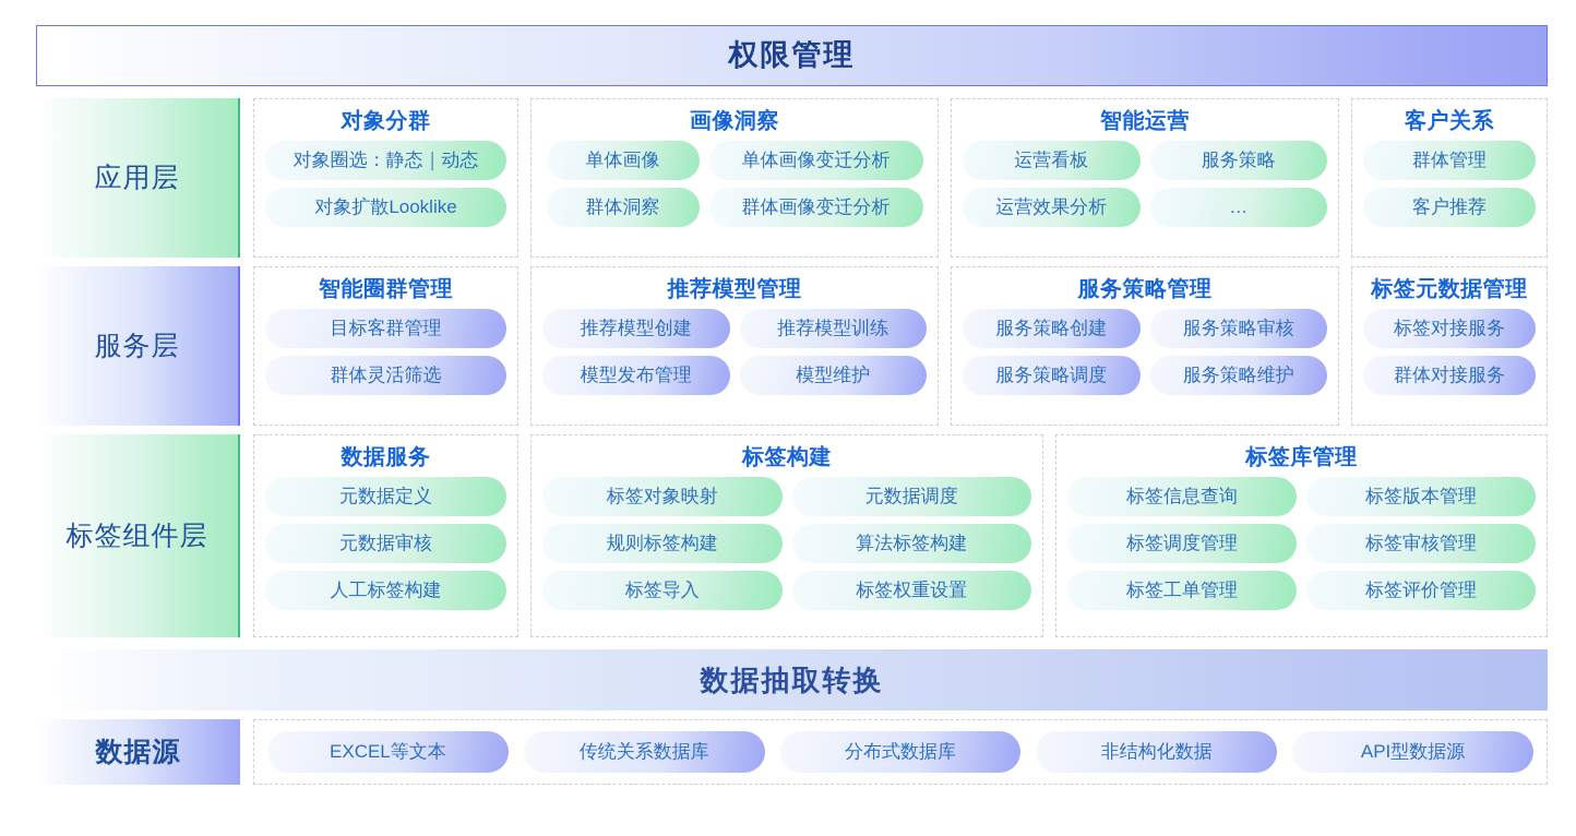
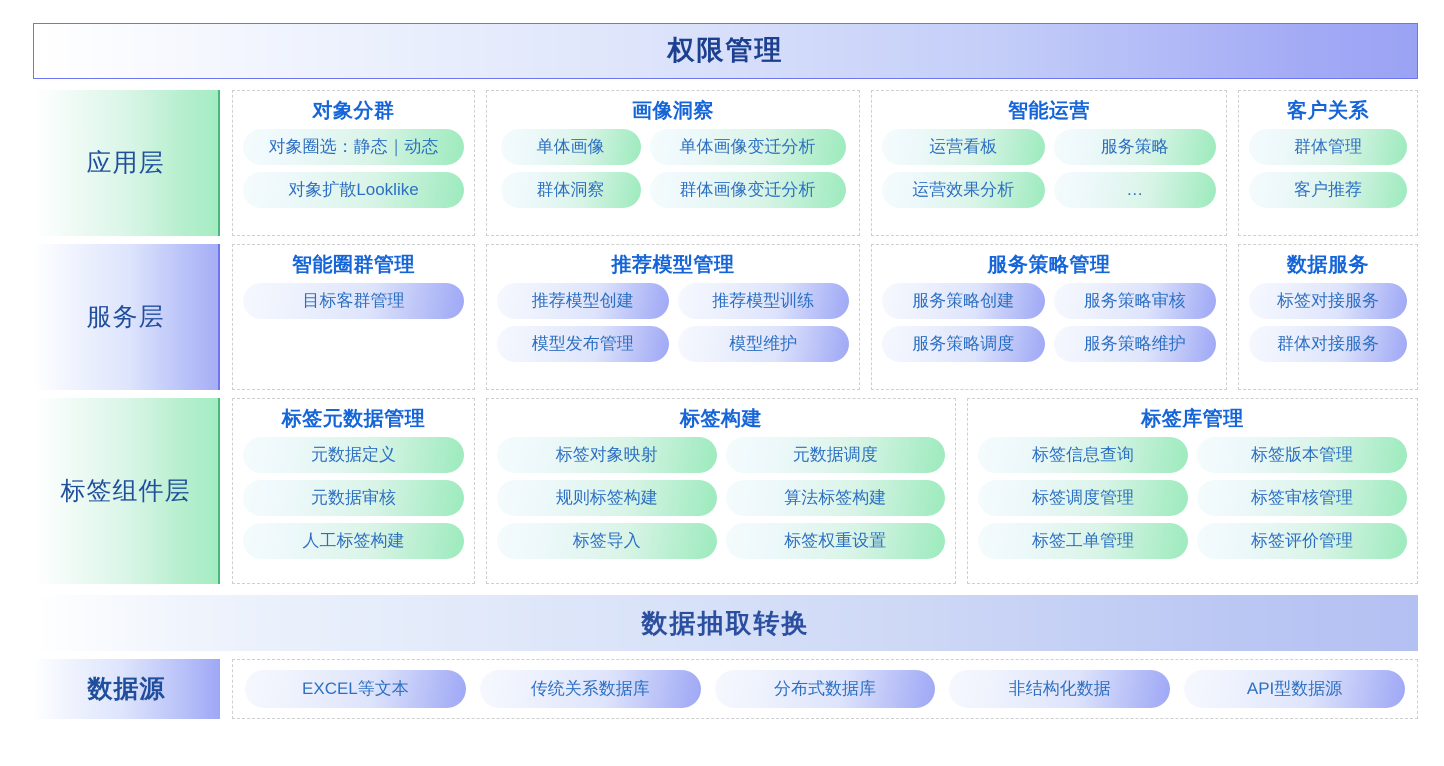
  权限管理
  应用层
  对象分群
  对象圈选：静态｜动态
  对象扩散Looklike
  画像洞察
  单体画像
  单体画像变迁分析
  群体洞察
  群体画像变迁分析
  智能运营
  运营看板
  服务策略
  运营效果分析
  …
  客户关系
  群体管理
  客户推荐
  服务层
  智能圈群管理
  目标客群管理
- 群体灵活筛选
  推荐模型管理
  推荐模型创建
  推荐模型训练
  模型发布管理
  模型维护
  服务策略管理
  服务策略创建
  服务策略审核
  服务策略调度
  服务策略维护
- 标签元数据管理
+ 数据服务
  标签对接服务
  群体对接服务
  标签组件层
- 数据服务
+ 标签元数据管理
  元数据定义
  元数据审核
  人工标签构建
  标签构建
  标签对象映射
  元数据调度
  规则标签构建
  算法标签构建
  标签导入
  标签权重设置
  标签库管理
  标签信息查询
  标签版本管理
  标签调度管理
  标签审核管理
  标签工单管理
  标签评价管理
  数据抽取转换
  数据源
  EXCEL等文本
  传统关系数据库
  分布式数据库
  非结构化数据
  API型数据源
